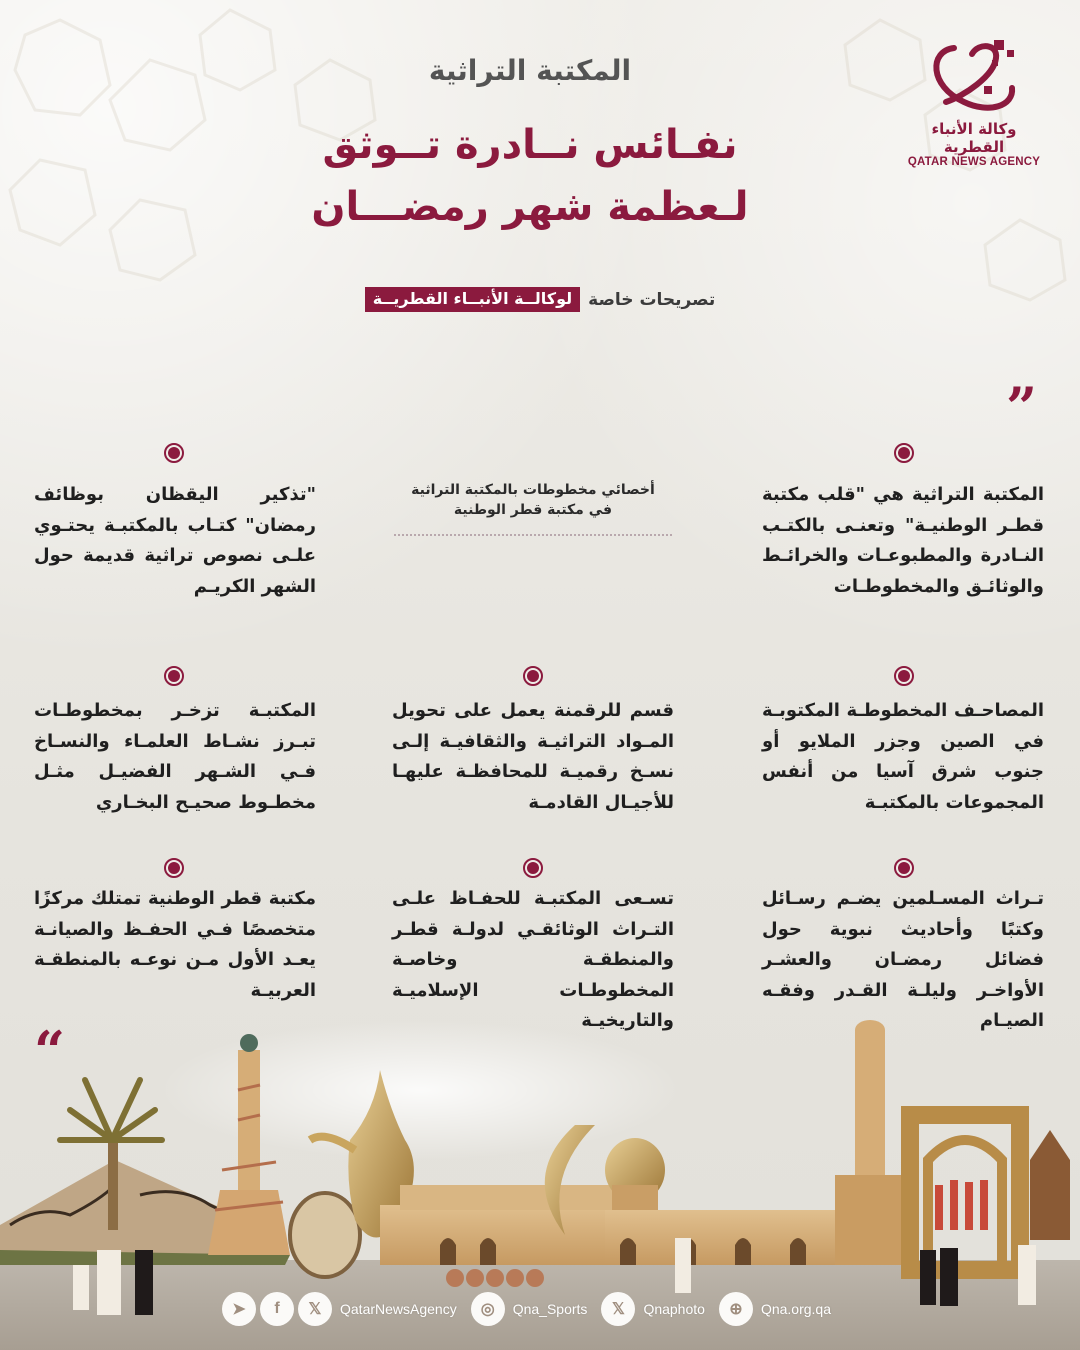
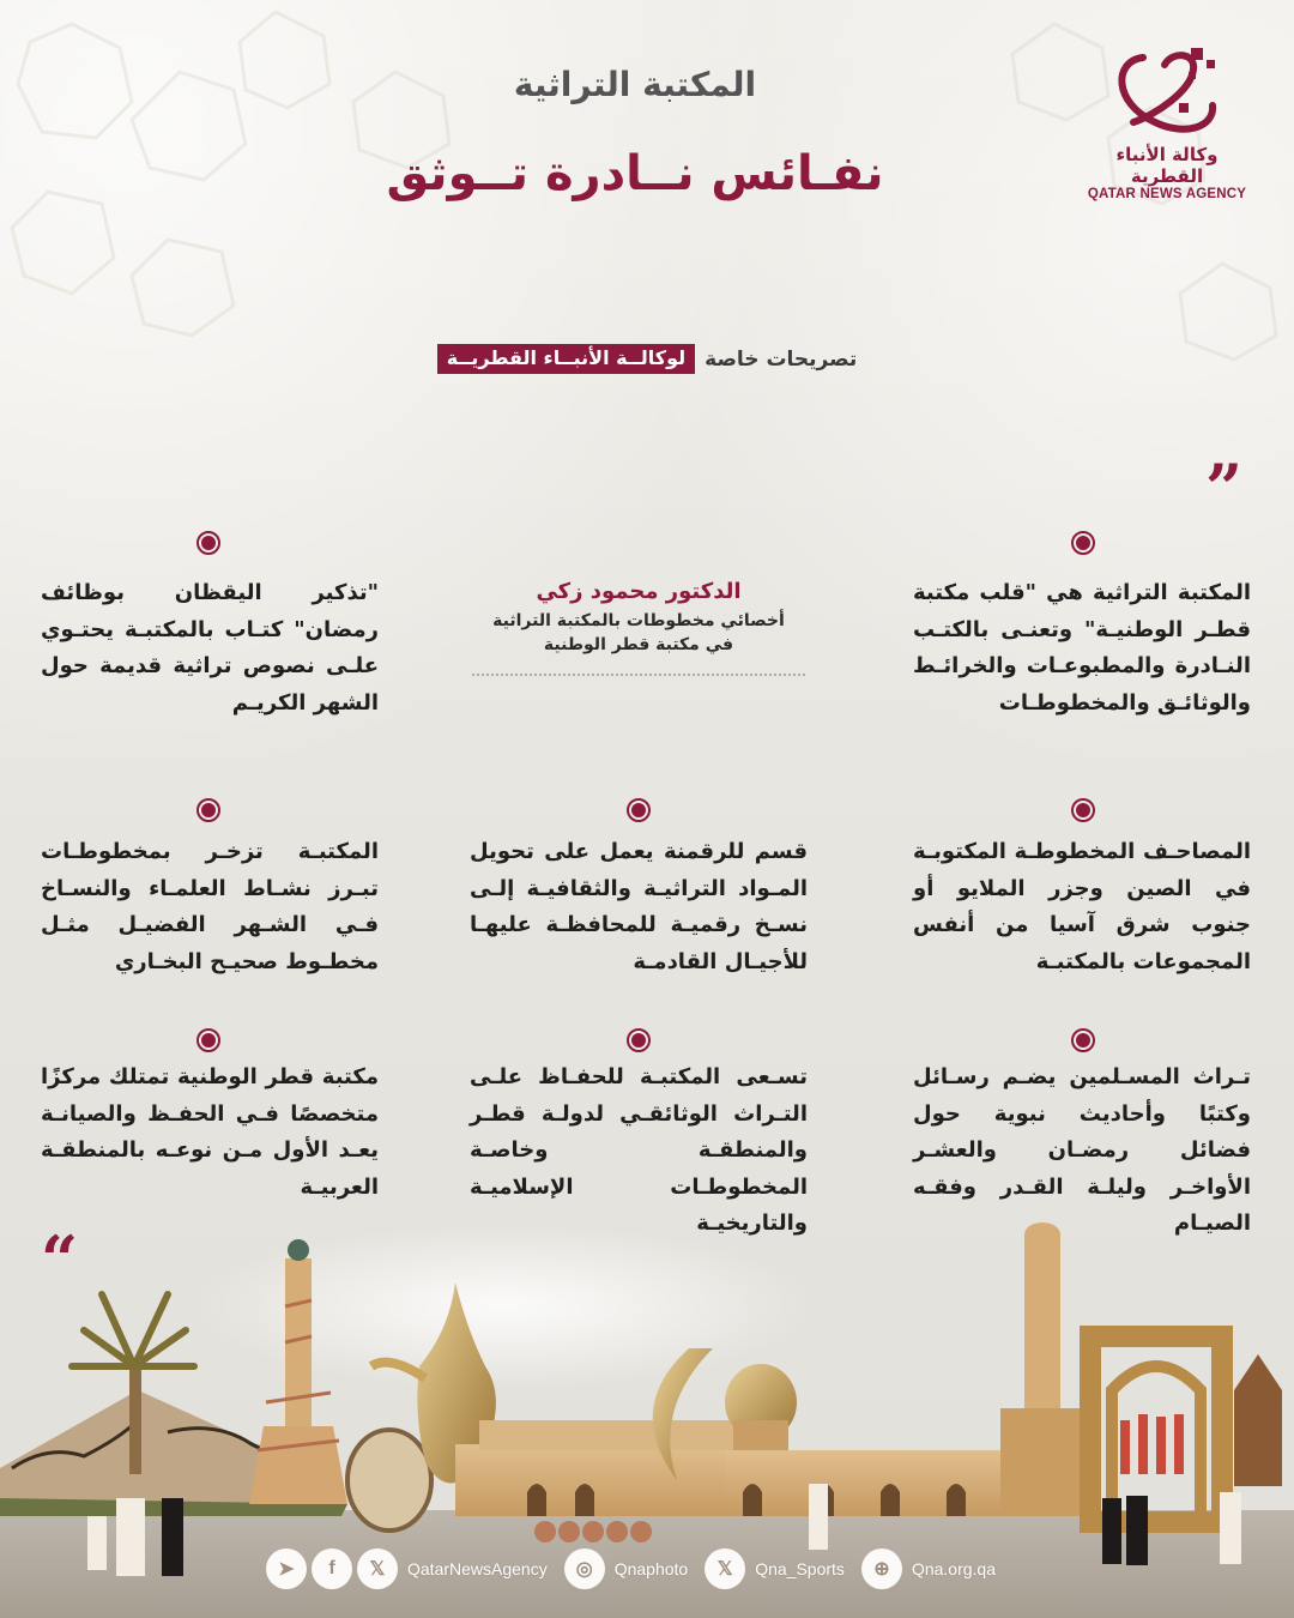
  وكالة الأنباء القطرية
  QATAR NEWS AGENCY
  المكتبة التراثية
  نفـائس نــادرة تــوثق
- لـعظمة شهر رمضـــان
  تصريحات خاصة
  لوكالــة الأنبــاء القطريــة
  ”
  “
  المكتبة التراثية هي "قلب مكتبة قطـر الوطنيـة" وتعنـى بالكتـب النـادرة والمطبوعـات والخرائـط والوثائـق والمخطوطـات
+ الدكتور محمود زكي
  أخصائي مخطوطات بالمكتبة التراثية
  في مكتبة قطر الوطنية
  "تذكير اليقظان بوظائف رمضان" كتـاب بالمكتبـة يحتـوي علـى نصوص تراثية قديمة حول الشهر الكريـم
  المصاحـف المخطوطـة المكتوبـة في الصين وجزر الملايو أو جنوب شرق آسيا من أنفس المجموعات بالمكتبـة
  قسم للرقمنة يعمل على تحويل المـواد التراثيـة والثقافيـة إلـى نسـخ رقميـة للمحافظـة عليهـا للأجيـال القادمـة
  المكتبـة تزخـر بمخطوطـات تبـرز نشـاط العلمـاء والنسـاخ فـي الشـهر الفضيـل مثـل مخطـوط صحيـح البخـاري
  تـراث المسـلمين يضـم رسـائل وكتبًا وأحاديث نبوية حول فضائل رمضـان والعشـر الأواخـر وليلـة القـدر وفقـه الصيـام
  تسـعى المكتبـة للحفـاظ علـى التـراث الوثائقـي لدولـة قطـر والمنطقـة وخاصـة المخطوطـات الإسلاميـة والتاريخيـة
  مكتبة قطر الوطنية تمتلك مركزًا متخصصًا فـي الحفـظ والصيانـة يعـد الأول مـن نوعـه بالمنطقـة العربيـة
  ➤
  f
  𝕏
  QatarNewsAgency
  ◎
- Qna_Sports
+ Qnaphoto
  𝕏
- Qnaphoto
+ Qna_Sports
  ⊕
  Qna.org.qa
